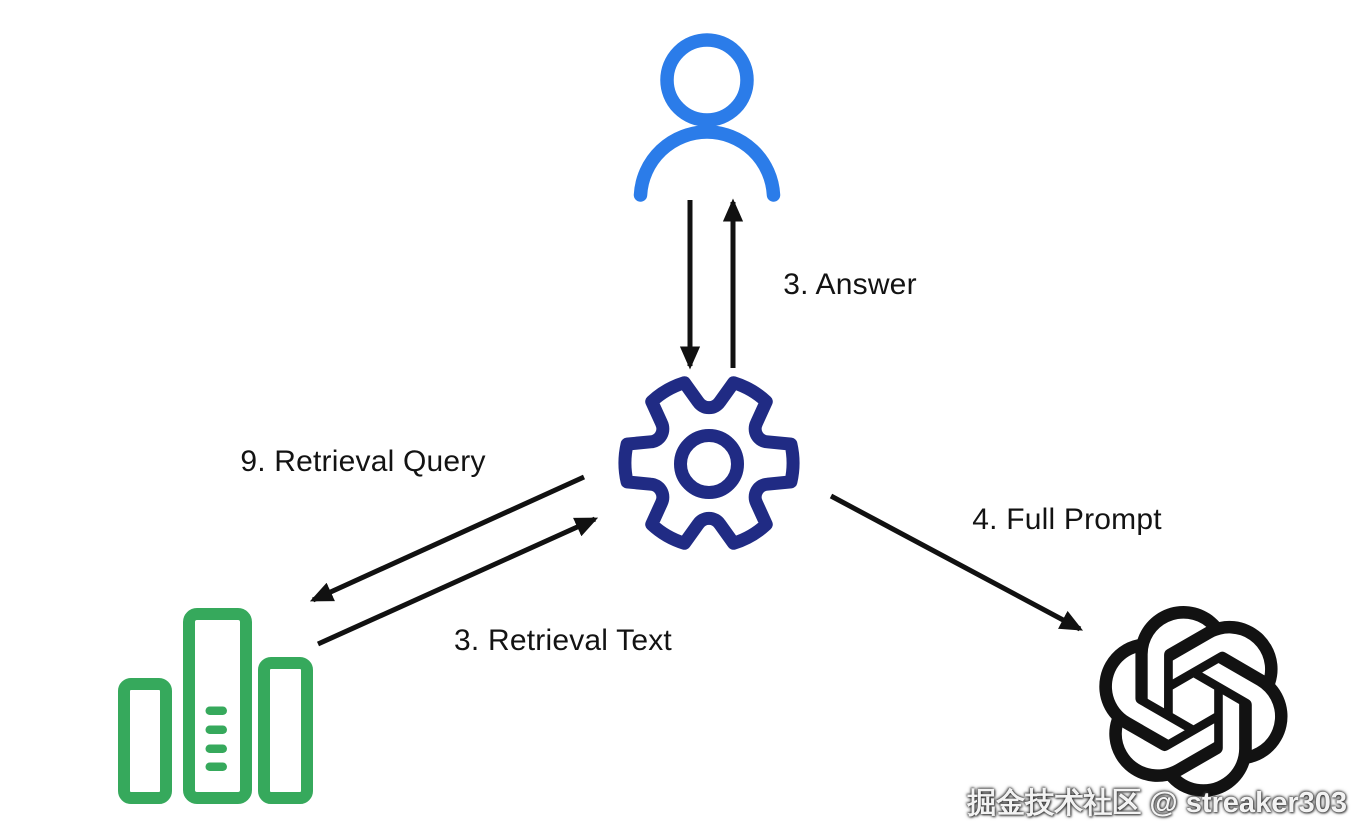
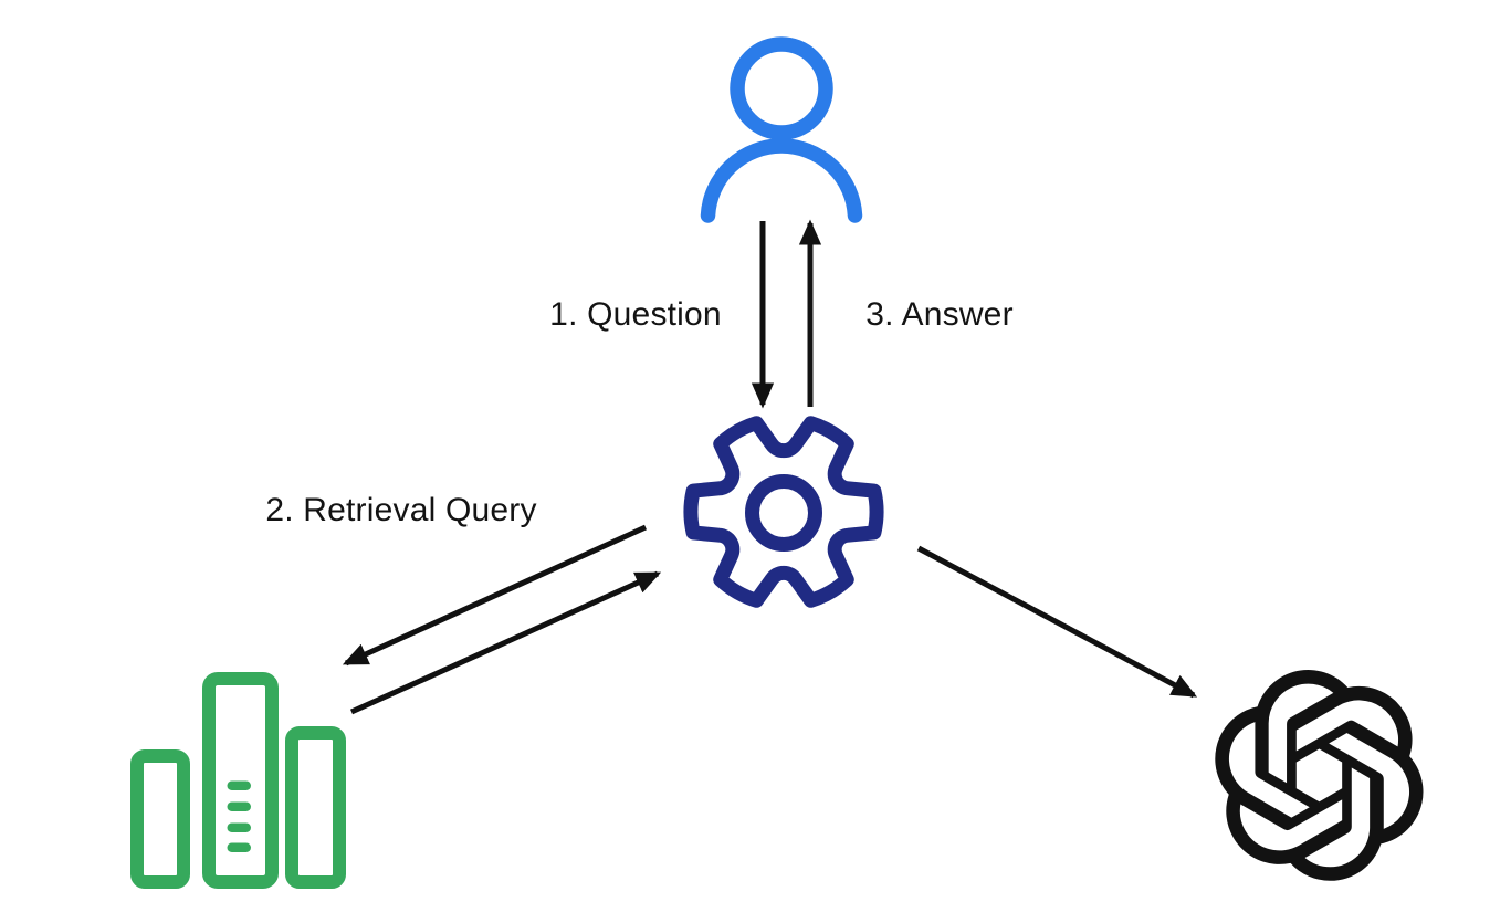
+ 1. Question
  3. Answer
- 9. Retrieval Query
+ 2. Retrieval Query
- 3. Retrieval Text
- 4. Full Prompt
- 掘金技术社区 @ streaker303
